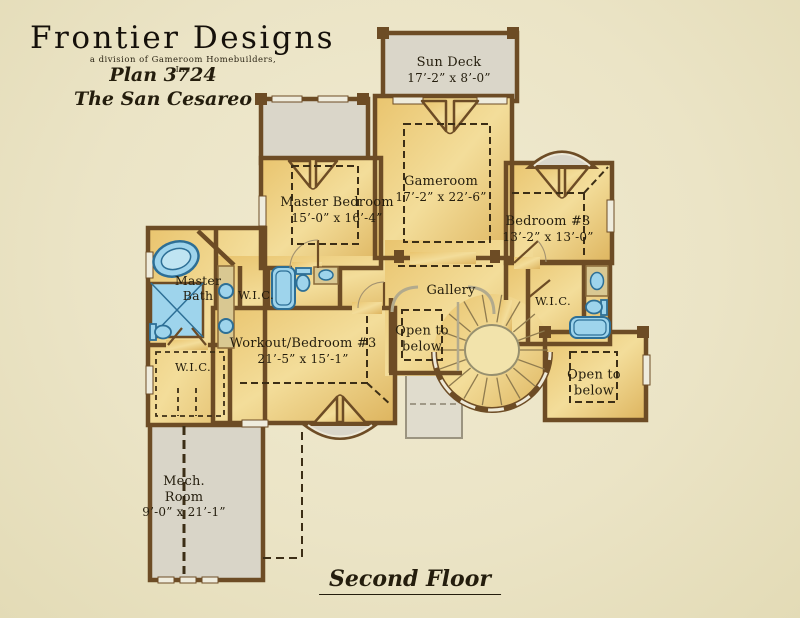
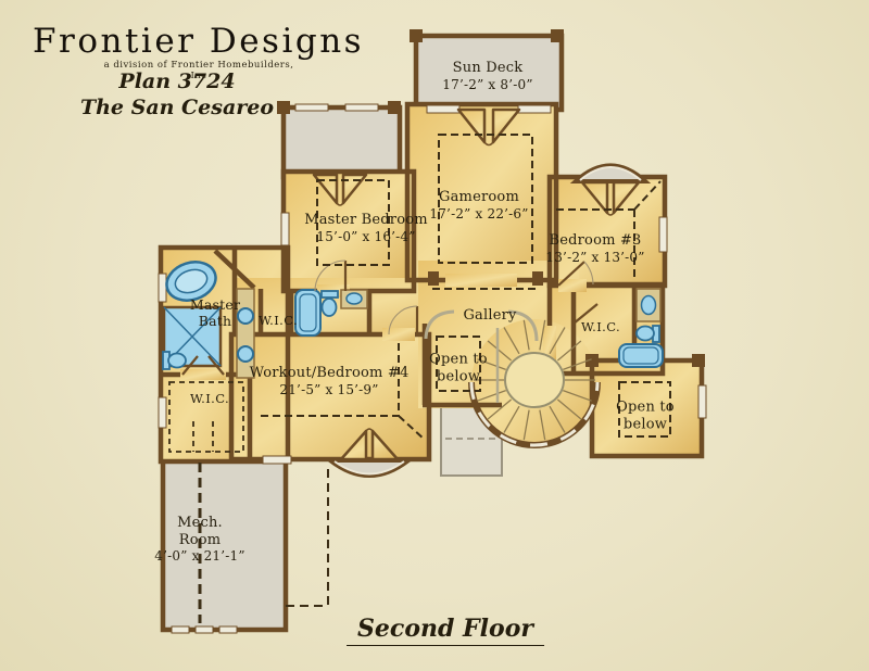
  Frontier Designs
- a division of Gameroom Homebuilders, Inc
+ a division of Frontier Homebuilders, Inc
  Plan 3724
  The San Cesareo
  Sun Deck
  17’-2” x 8’-0”
  Master Bedroom
  15’-0” x 16’-4”
  Gameroom
  17’-2” x 22’-6”
  Bedroom #3
  13’-2” x 13’-0”
  Master
  Bath
  W.I.C.
  W.I.C.
  W.I.C.
  Gallery
  Open to
  below
  Open to
  below
- Workout/Bedroom #3
+ Workout/Bedroom #4
- 21’-5” x 15’-1”
+ 21’-5” x 15’-9”
  Mech.
  Room
- 9’-0” x 21’-1”
+ 4’-0” x 21’-1”
  Second Floor
